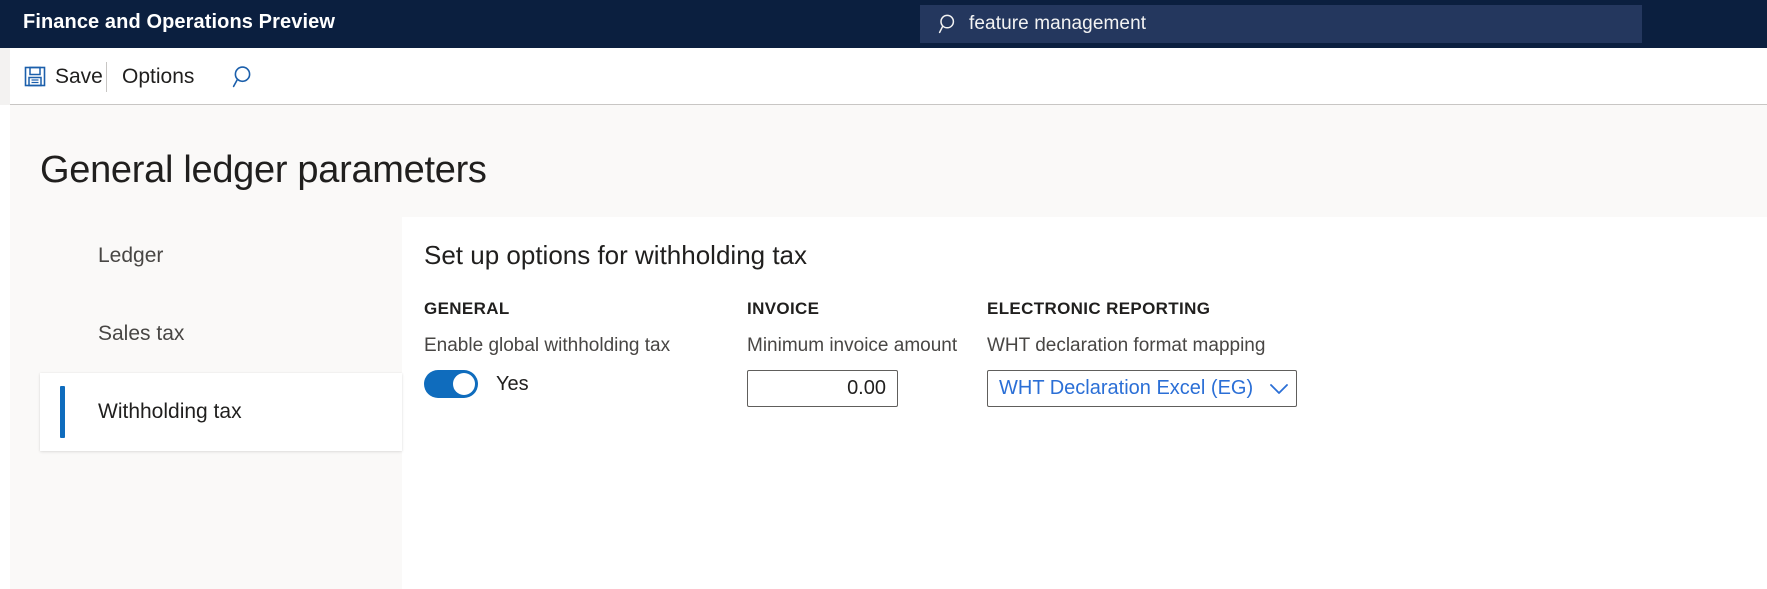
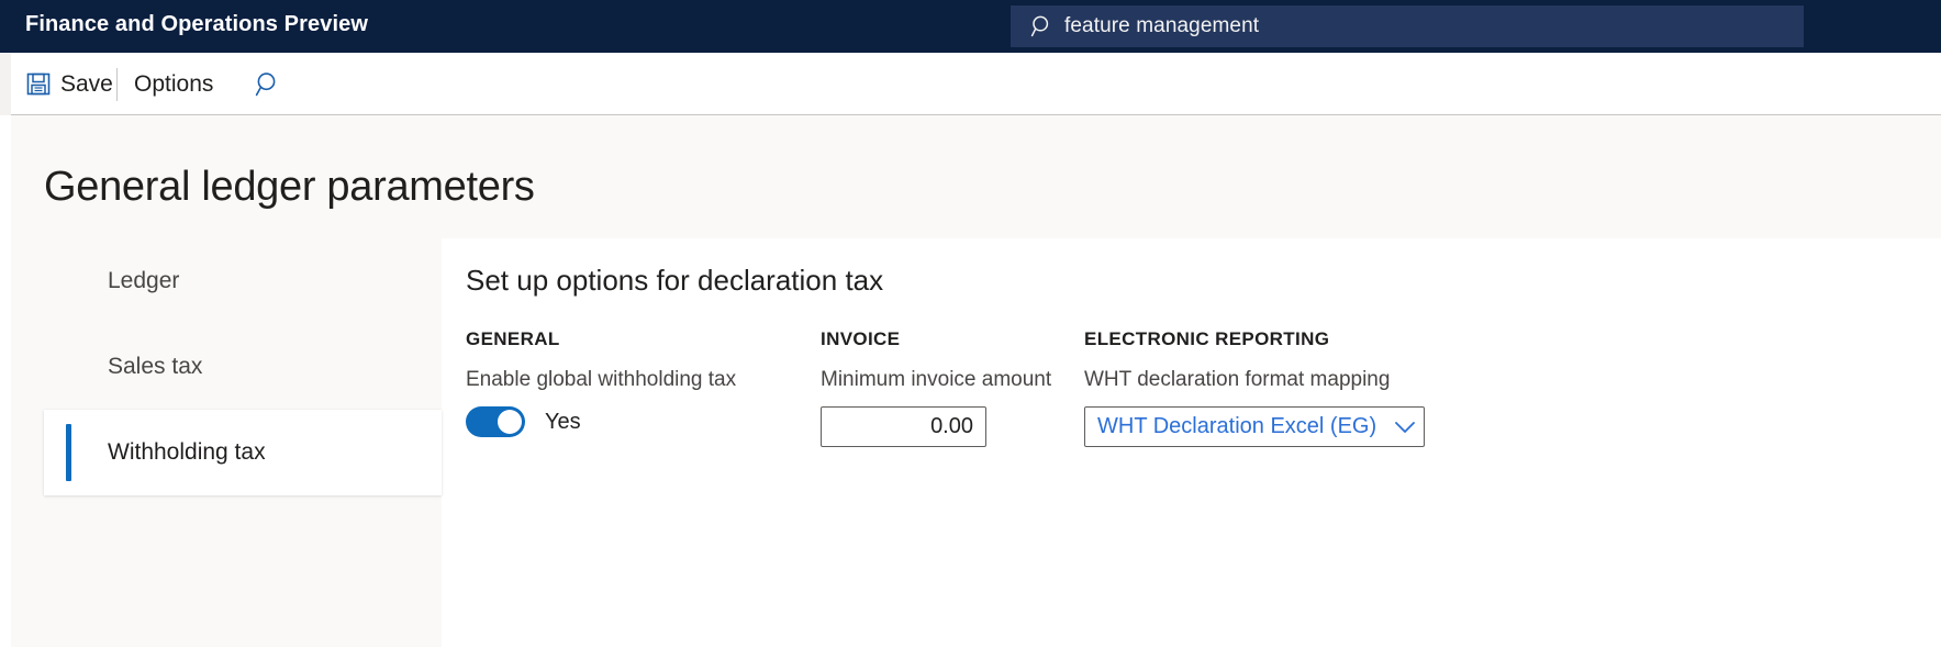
  Finance and Operations Preview
  feature management
  Save
  Options
  General ledger parameters
  Ledger
  Sales tax
  Withholding tax
- Set up options for withholding tax
+ Set up options for declaration tax
  GENERAL
  Enable global withholding tax
  Yes
  INVOICE
  Minimum invoice amount
  0.00
  ELECTRONIC REPORTING
  WHT declaration format mapping
  WHT Declaration Excel (EG)
